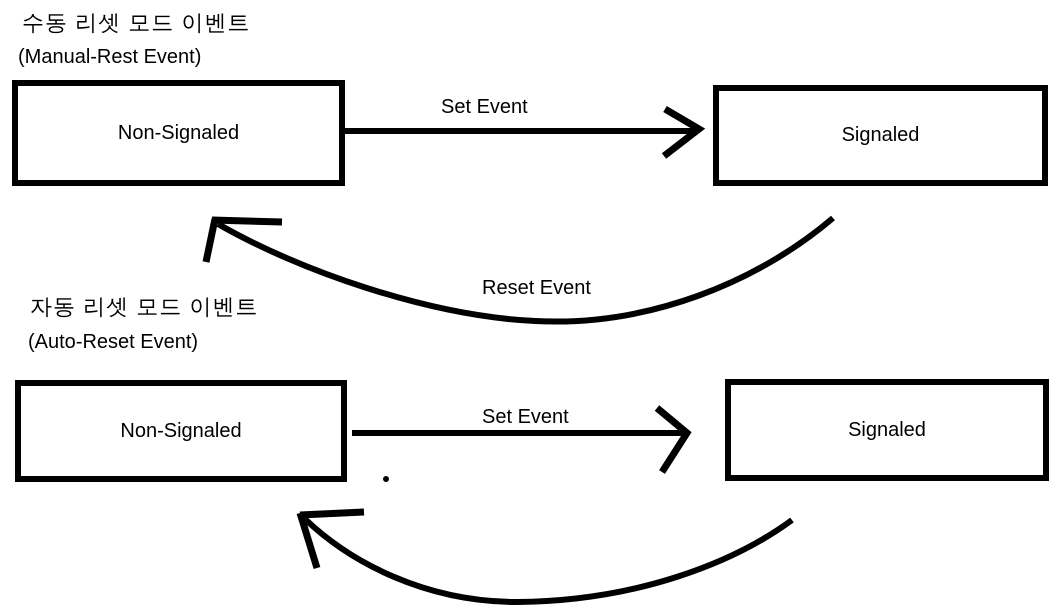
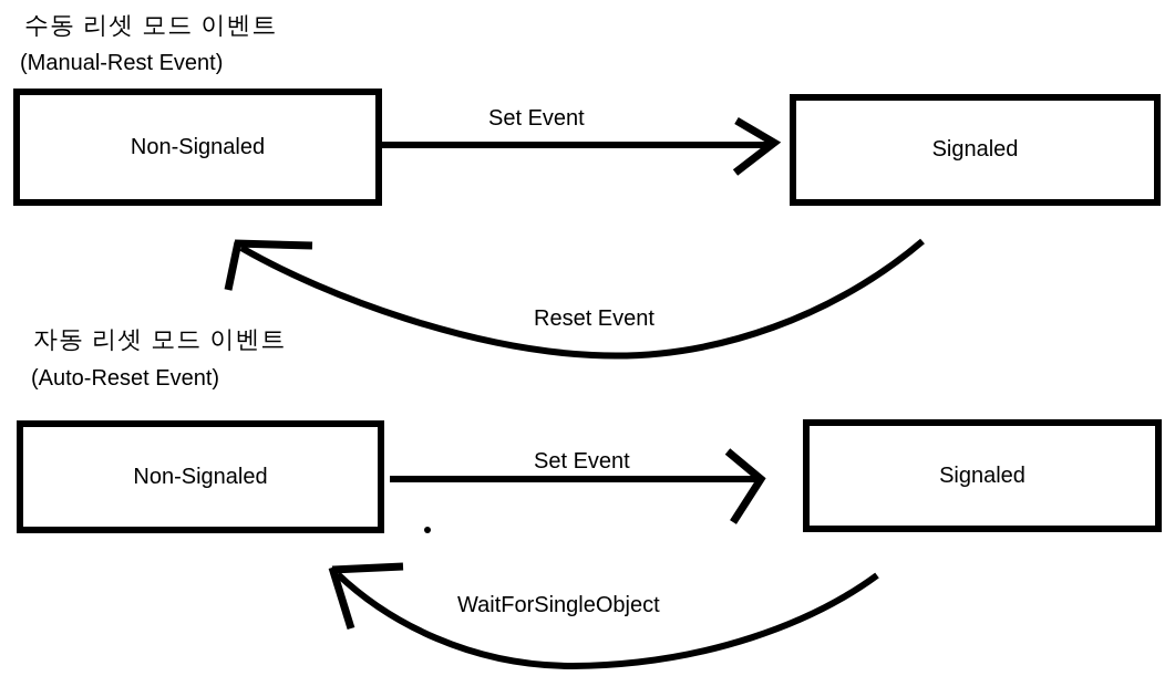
  수동 리셋 모드 이벤트
  (Manual-Rest Event)
  Non-Signaled
  Signaled
  Set Event
  Reset Event
  자동 리셋 모드 이벤트
  (Auto-Reset Event)
  Non-Signaled
  Signaled
  Set Event
+ WaitForSingleObject
